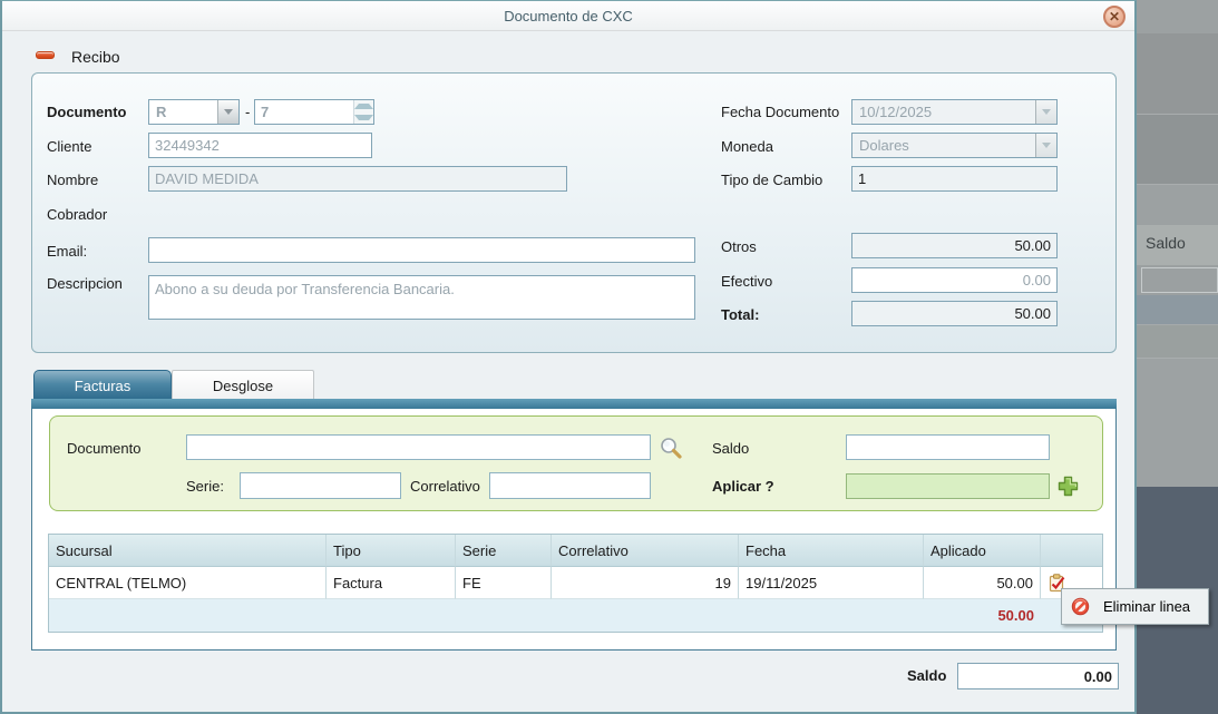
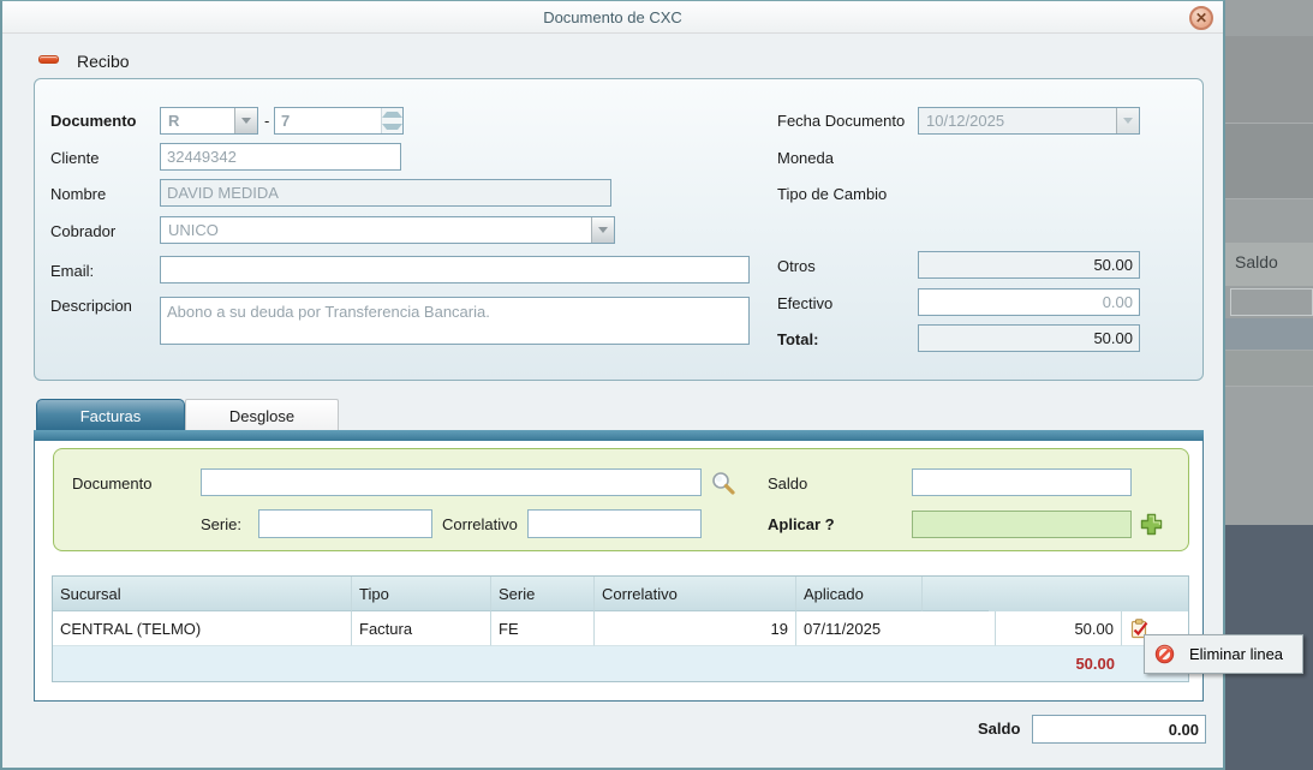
  Saldo
  Documento de CXC
  ✕
  Recibo
  Documento
  Cliente
  Nombre
  Cobrador
  Email:
  Descripcion
  R
  -
  7
  32449342
  DAVID MEDIDA
+ UNICO
  Abono a su deuda por Transferencia Bancaria.
  Fecha Documento
  Moneda
  Tipo de Cambio
  Otros
  Efectivo
  Total:
  10/12/2025
- Dolares
- 1
  50.00
  0.00
  50.00
  Facturas
  Desglose
  Documento
  Saldo
  Serie:
  Correlativo
  Aplicar ?
  Sucursal
  Tipo
  Serie
  Correlativo
- Fecha
  Aplicado
  CENTRAL (TELMO)
  Factura
  FE
  19
- 19/11/2025
+ 07/11/2025
  50.00
  50.00
  Saldo
  0.00
  Eliminar linea
